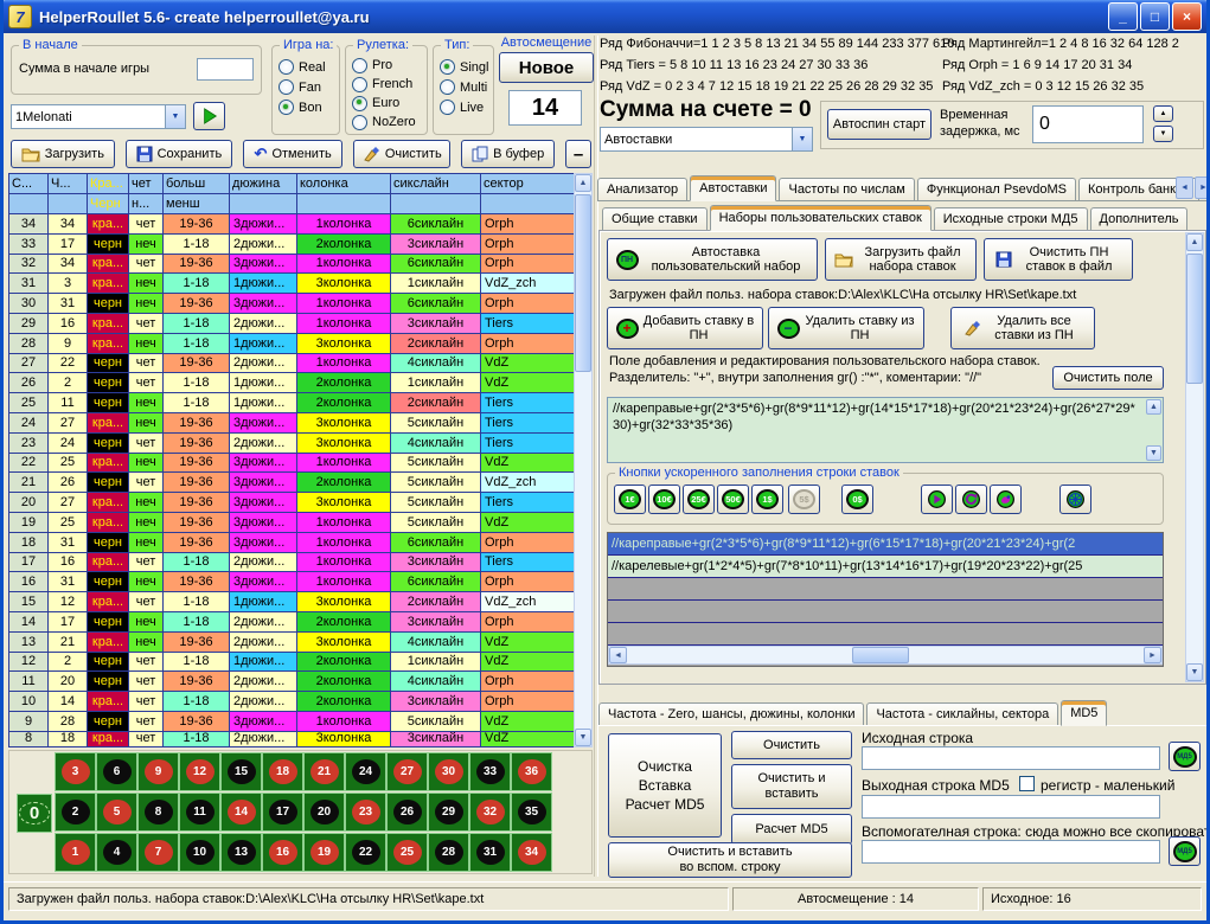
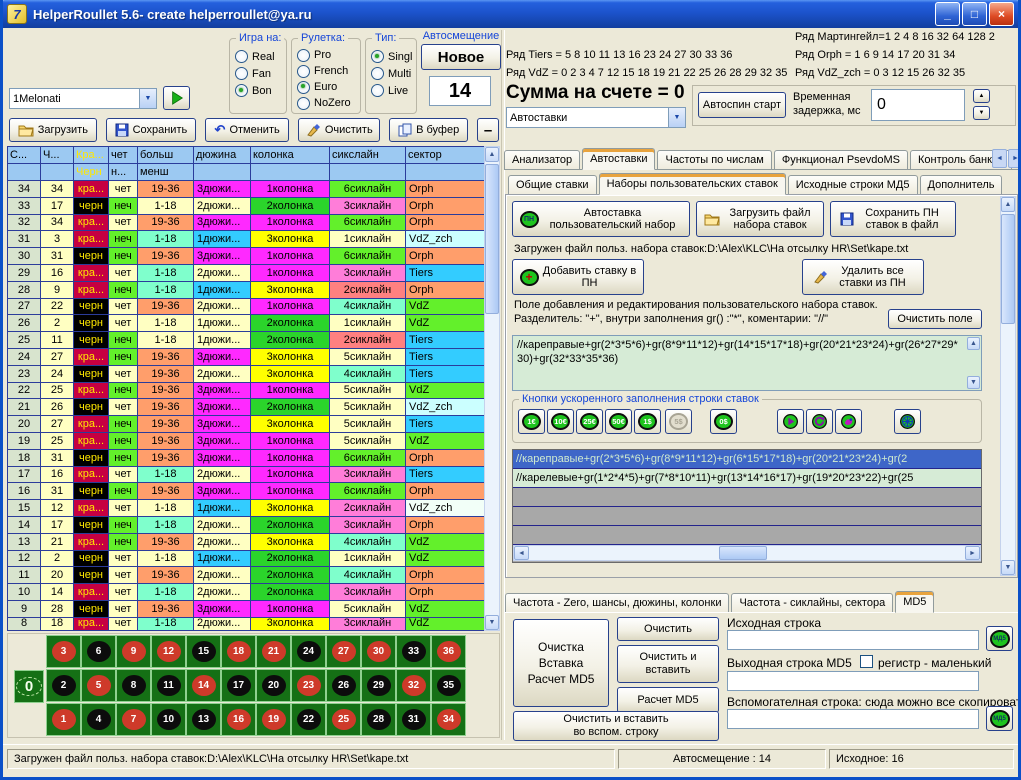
  7
  HelperRoullet 5.6- create helperroullet@ya.ru
  _
  □
  ×
- В начале
- Сумма в начале игры
  1Melonati
  Игра на:
  Real
  Fan
  Bon
  Рулетка:
  Pro
  French
  Euro
  NoZero
  Тип:
  Singl
  Multi
  Live
  Автосмещение
  Новое
  14
  Загрузить
  Сохранить
  ↶
  Отменить
  Очистить
  В буфер
  –
  С...	Ч...	Кра...	чет	больш	дюжина	колонка	сикслайн	сектор
  		Черн	н...	менш
  34	34	кра...	чет	19-36	3дюжи...	1колонка	6сиклайн	Orph
  33	17	черн	неч	1-18	2дюжи...	2колонка	3сиклайн	Orph
  32	34	кра...	чет	19-36	3дюжи...	1колонка	6сиклайн	Orph
  31	3	кра...	неч	1-18	1дюжи...	3колонка	1сиклайн	VdZ_zch
  30	31	черн	неч	19-36	3дюжи...	1колонка	6сиклайн	Orph
  29	16	кра...	чет	1-18	2дюжи...	1колонка	3сиклайн	Tiers
  28	9	кра...	неч	1-18	1дюжи...	3колонка	2сиклайн	Orph
  27	22	черн	чет	19-36	2дюжи...	1колонка	4сиклайн	VdZ
  26	2	черн	чет	1-18	1дюжи...	2колонка	1сиклайн	VdZ
  25	11	черн	неч	1-18	1дюжи...	2колонка	2сиклайн	Tiers
  24	27	кра...	неч	19-36	3дюжи...	3колонка	5сиклайн	Tiers
  23	24	черн	чет	19-36	2дюжи...	3колонка	4сиклайн	Tiers
  22	25	кра...	неч	19-36	3дюжи...	1колонка	5сиклайн	VdZ
  21	26	черн	чет	19-36	3дюжи...	2колонка	5сиклайн	VdZ_zch
  20	27	кра...	неч	19-36	3дюжи...	3колонка	5сиклайн	Tiers
  19	25	кра...	неч	19-36	3дюжи...	1колонка	5сиклайн	VdZ
  18	31	черн	неч	19-36	3дюжи...	1колонка	6сиклайн	Orph
  17	16	кра...	чет	1-18	2дюжи...	1колонка	3сиклайн	Tiers
  16	31	черн	неч	19-36	3дюжи...	1колонка	6сиклайн	Orph
  15	12	кра...	чет	1-18	1дюжи...	3колонка	2сиклайн	VdZ_zch
  14	17	черн	неч	1-18	2дюжи...	2колонка	3сиклайн	Orph
  13	21	кра...	неч	19-36	2дюжи...	3колонка	4сиклайн	VdZ
  12	2	черн	чет	1-18	1дюжи...	2колонка	1сиклайн	VdZ
  11	20	черн	чет	19-36	2дюжи...	2колонка	4сиклайн	Orph
  10	14	кра...	чет	1-18	2дюжи...	2колонка	3сиклайн	Orph
  9	28	черн	чет	19-36	3дюжи...	1колонка	5сиклайн	VdZ
  8	18	кра...	чет	1-18	2дюжи...	3колонка	3сиклайн	VdZ
  0
  3
  6
  9
  12
  15
  18
  21
  24
  27
  30
  33
  36
  2
  5
  8
  11
  14
  17
  20
  23
  26
  29
  32
  35
  1
  4
  7
  10
  13
  16
  19
  22
  25
  28
  31
  34
- Ряд Фибоначчи=1 1 2 3 5 8 13 21 34 55 89 144 233 377 610
  Ряд Tiers = 5 8 10 11 13 16 23 24 27 30 33 36
  Ряд VdZ = 0 2 3 4 7 12 15 18 19 21 22 25 26 28 29 32 35
  Ряд Мартингейл=1 2 4 8 16 32 64 128 2
  Ряд Orph = 1 6 9 14 17 20 31 34
  Ряд VdZ_zch = 0 3 12 15 26 32 35
  Сумма на счете = 0
  Автоставки
  Автоспин старт
  Временная
  задержка, мс
  0
  Анализатор
  Автоставки
  Частоты по числам
  Функционал PsevdoMS
  Контроль банк
  Общие ставки
  Наборы пользовательских ставок
  Исходные строки МД5
  Дополнитель
  Автоставка пользовательский набор
  Загрузить файл набора ставок
- Очистить ПН ставок в файл
+ Сохранить ПН ставок в файл
  Загружен файл польз. набора ставок:D:\Alex\KLC\На отсылку HR\Set\kape.txt
  +
  Добавить ставку в ПН
- −
- Удалить ставку из ПН
  Удалить все ставки из ПН
  Поле добавления и редактирования пользовательского набора ставок.
  Разделитель: "+", внутри заполнения gr() :"*", коментарии: "//"
  Очистить поле
  //кареправые+gr(2*3*5*6)+gr(8*9*11*12)+gr(14*15*17*18)+gr(20*21*23*24)+gr(26*27*29*30)+gr(32*33*35*36)
  Кнопки ускоренного заполнения строки ставок
  1€
  10€
  25€
  50€
  1$
  5$
  0$
  //кареправые+gr(2*3*5*6)+gr(8*9*11*12)+gr(6*15*17*18)+gr(20*21*23*24)+gr(2
  //карелевые+gr(1*2*4*5)+gr(7*8*10*11)+gr(13*14*16*17)+gr(19*20*23*22)+gr(25
  Частота - Zero, шансы, дюжины, колонки
  Частота - сиклайны, сектора
  MD5
  Очистка
  Вставка
  Расчет MD5
  Очистить
  Очистить и вставить
  Расчет MD5
  Очистить и вставить
  во вспом. строку
  Исходная строка
  Выходная строка MD5
  регистр - маленький
  Вспомогателная строка: сюда можно все скопирова
  Загружен файл польз. набора ставок:D:\Alex\KLC\На отсылку HR\Set\kape.txt
  Автосмещение : 14
  Исходное: 16
